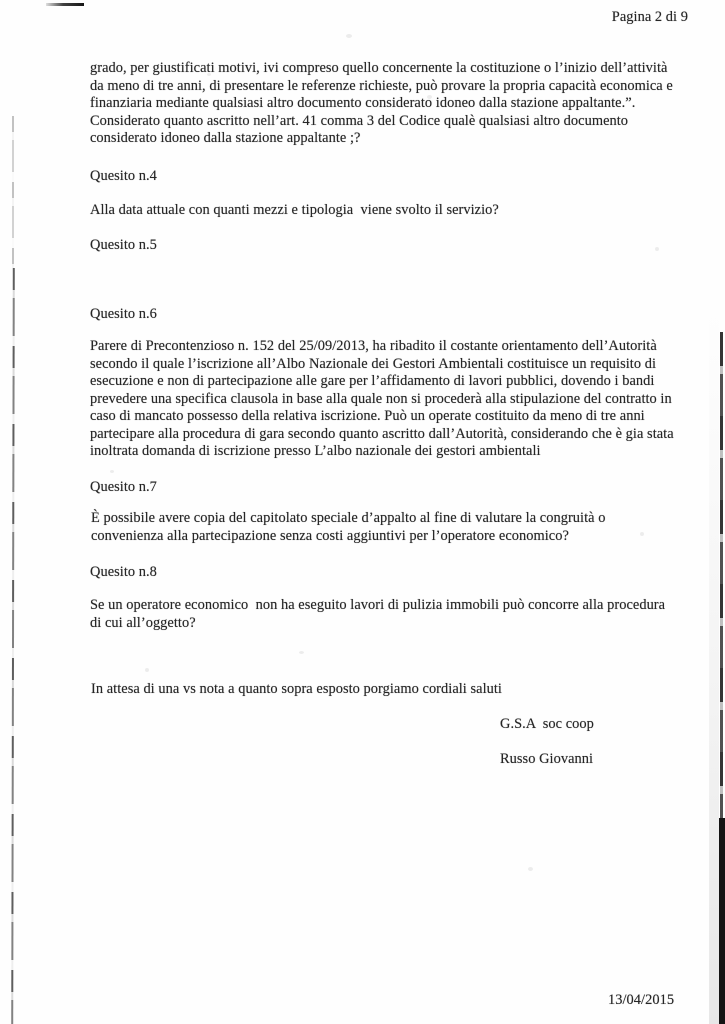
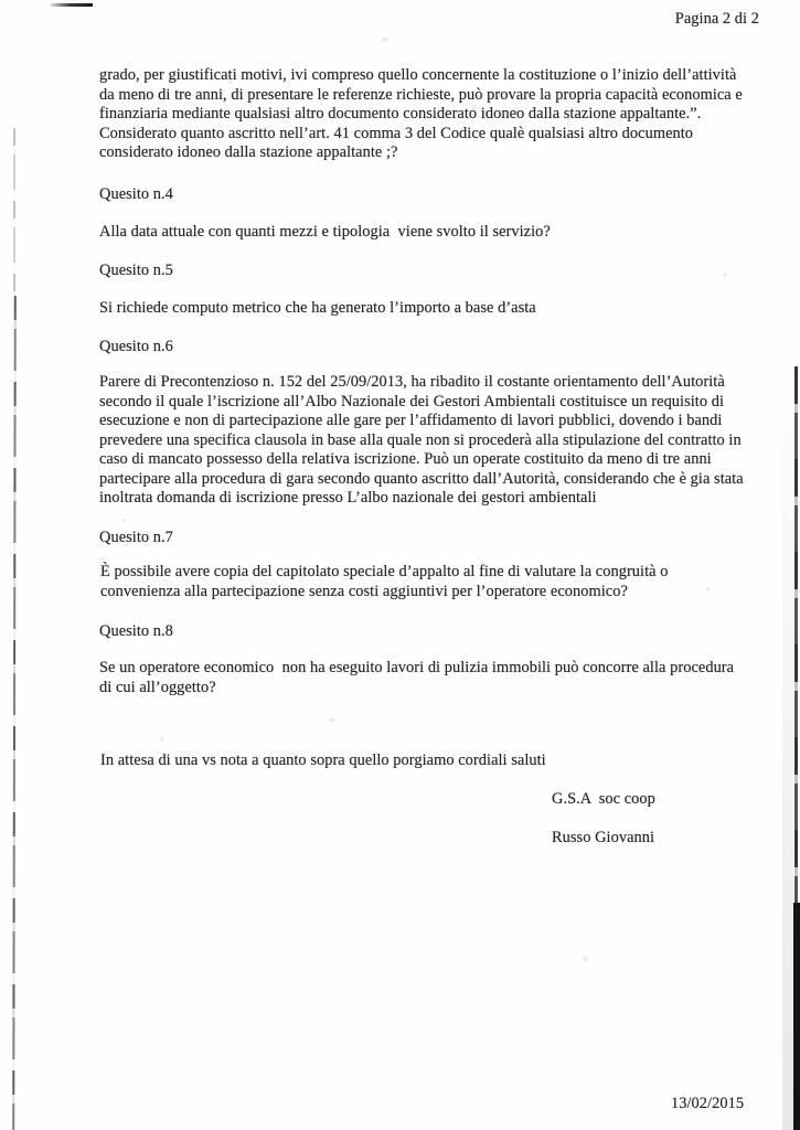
- Pagina 2 di 9
+ Pagina 2 di 2
  grado, per giustificati motivi, ivi compreso quello concernente la costituzione o l’inizio dell’attività
  da meno di tre anni, di presentare le referenze richieste, può provare la propria capacità economica e
  finanziaria mediante qualsiasi altro documento considerato idoneo dalla stazione appaltante.”.
  Considerato quanto ascritto nell’art. 41 comma 3 del Codice qualè qualsiasi altro documento
  considerato idoneo dalla stazione appaltante ;?
  Quesito n.4
  Alla data attuale con quanti mezzi e tipologia viene svolto il servizio?
  Quesito n.5
+ Si richiede computo metrico che ha generato l’importo a base d’asta
  Quesito n.6
  Parere di Precontenzioso n. 152 del 25/09/2013, ha ribadito il costante orientamento dell’Autorità
  secondo il quale l’iscrizione all’Albo Nazionale dei Gestori Ambientali costituisce un requisito di
  esecuzione e non di partecipazione alle gare per l’affidamento di lavori pubblici, dovendo i bandi
  prevedere una specifica clausola in base alla quale non si procederà alla stipulazione del contratto in
  caso di mancato possesso della relativa iscrizione. Può un operate costituito da meno di tre anni
  partecipare alla procedura di gara secondo quanto ascritto dall’Autorità, considerando che è gia stata
  inoltrata domanda di iscrizione presso L’albo nazionale dei gestori ambientali
  Quesito n.7
  È possibile avere copia del capitolato speciale d’appalto al fine di valutare la congruità o
  convenienza alla partecipazione senza costi aggiuntivi per l’operatore economico?
  Quesito n.8
  Se un operatore economico non ha eseguito lavori di pulizia immobili può concorre alla procedura
  di cui all’oggetto?
- In attesa di una vs nota a quanto sopra esposto porgiamo cordiali saluti
+ In attesa di una vs nota a quanto sopra quello porgiamo cordiali saluti
  G.S.A soc coop
  Russo Giovanni
- 13/04/2015
+ 13/02/2015
